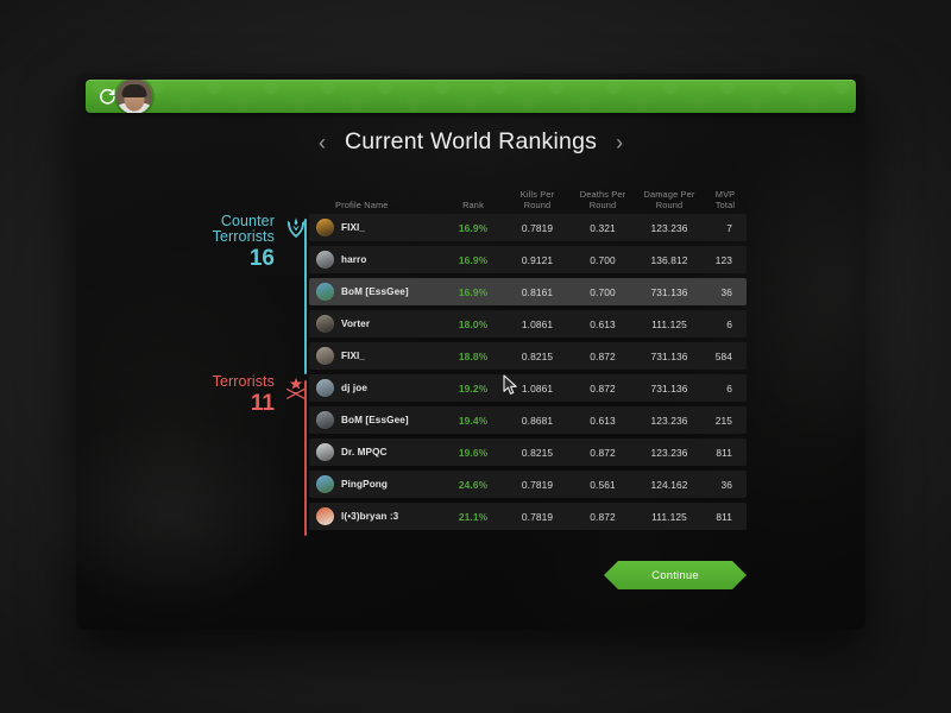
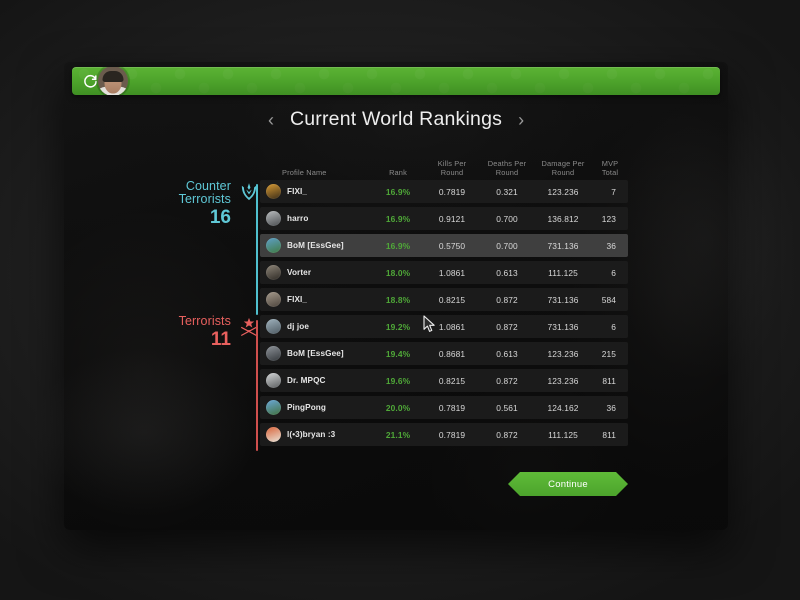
  ‹
  Current World Rankings
  ›
  Counter
  Terrorists
  16
  Terrorists
  11
  Profile Name
  Rank
  Kills Per
  Round
  Deaths Per
  Round
  Damage Per
  Round
  MVP
  Total
  FIXI_
  16.9%
  0.7819
  0.321
  123.236
  7
  harro
  16.9%
  0.9121
  0.700
  136.812
  123
  BoM [EssGee]
  16.9%
- 0.8161
+ 0.5750
  0.700
  731.136
  36
  Vorter
  18.0%
  1.0861
  0.613
  111.125
  6
  FIXI_
  18.8%
  0.8215
  0.872
  731.136
  584
  dj joe
  19.2%
  1.0861
  0.872
  731.136
  6
  BoM [EssGee]
  19.4%
  0.8681
  0.613
  123.236
  215
  Dr. MPQC
  19.6%
  0.8215
  0.872
  123.236
  811
  PingPong
- 24.6%
+ 20.0%
  0.7819
  0.561
  124.162
  36
  l(•3)bryan :3
  21.1%
  0.7819
  0.872
  111.125
  811
  Continue
